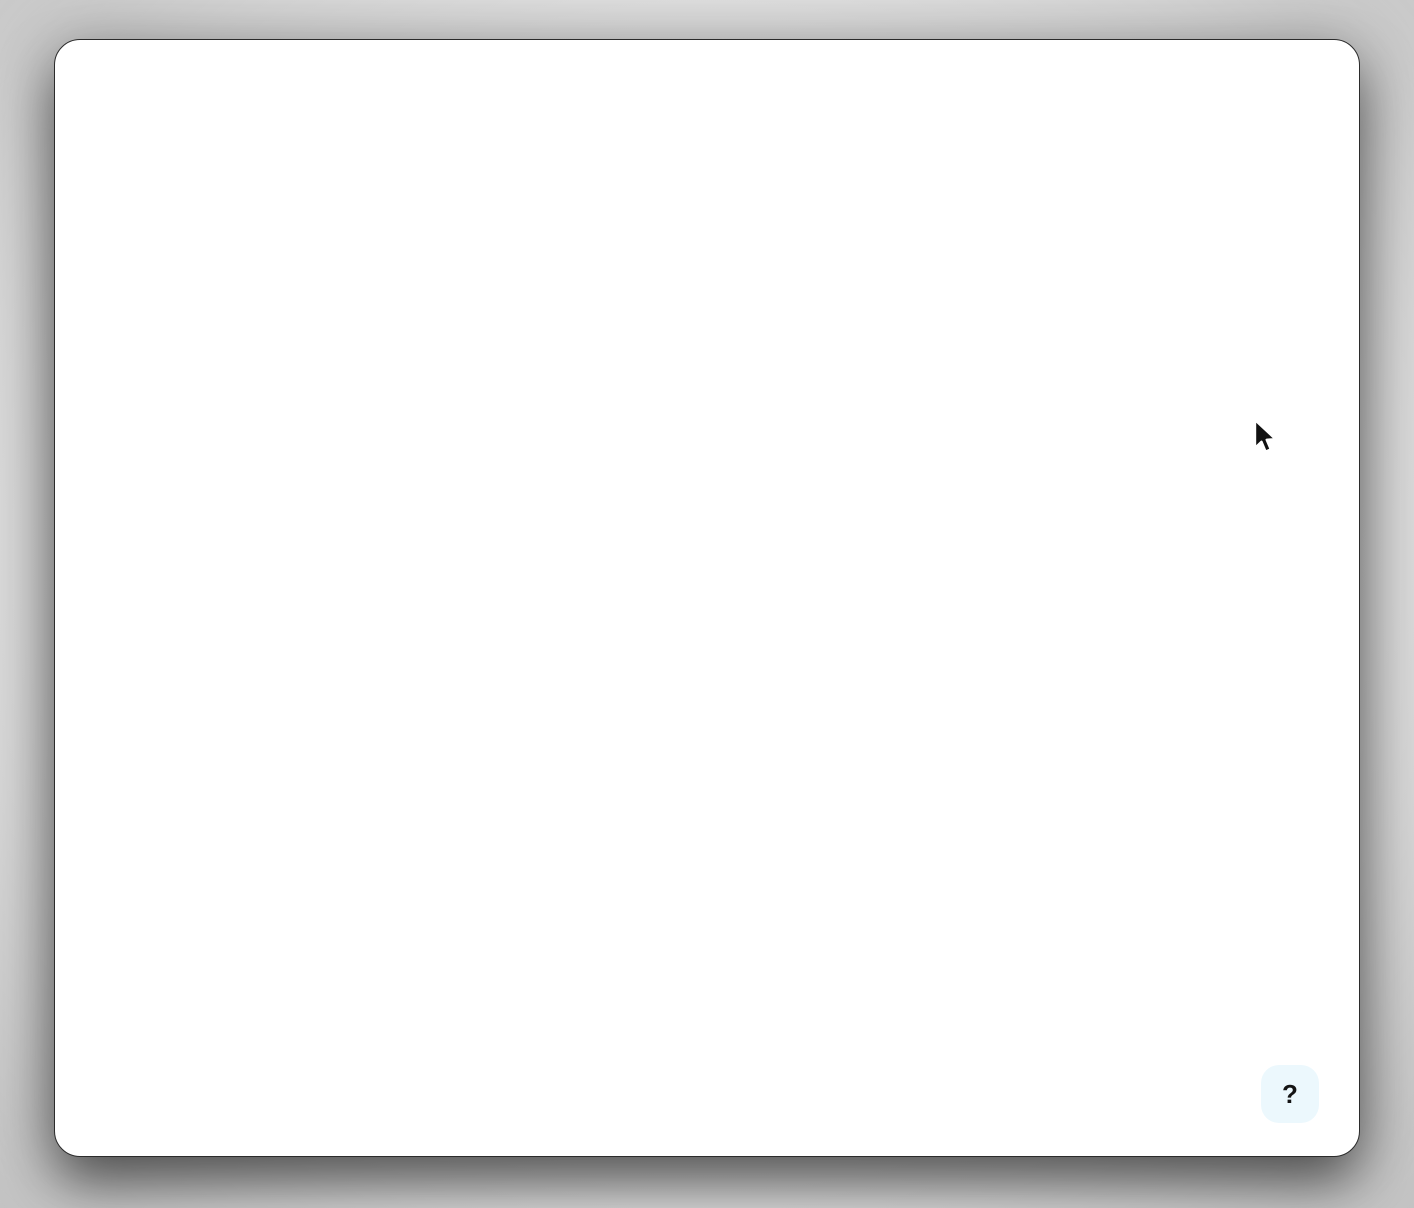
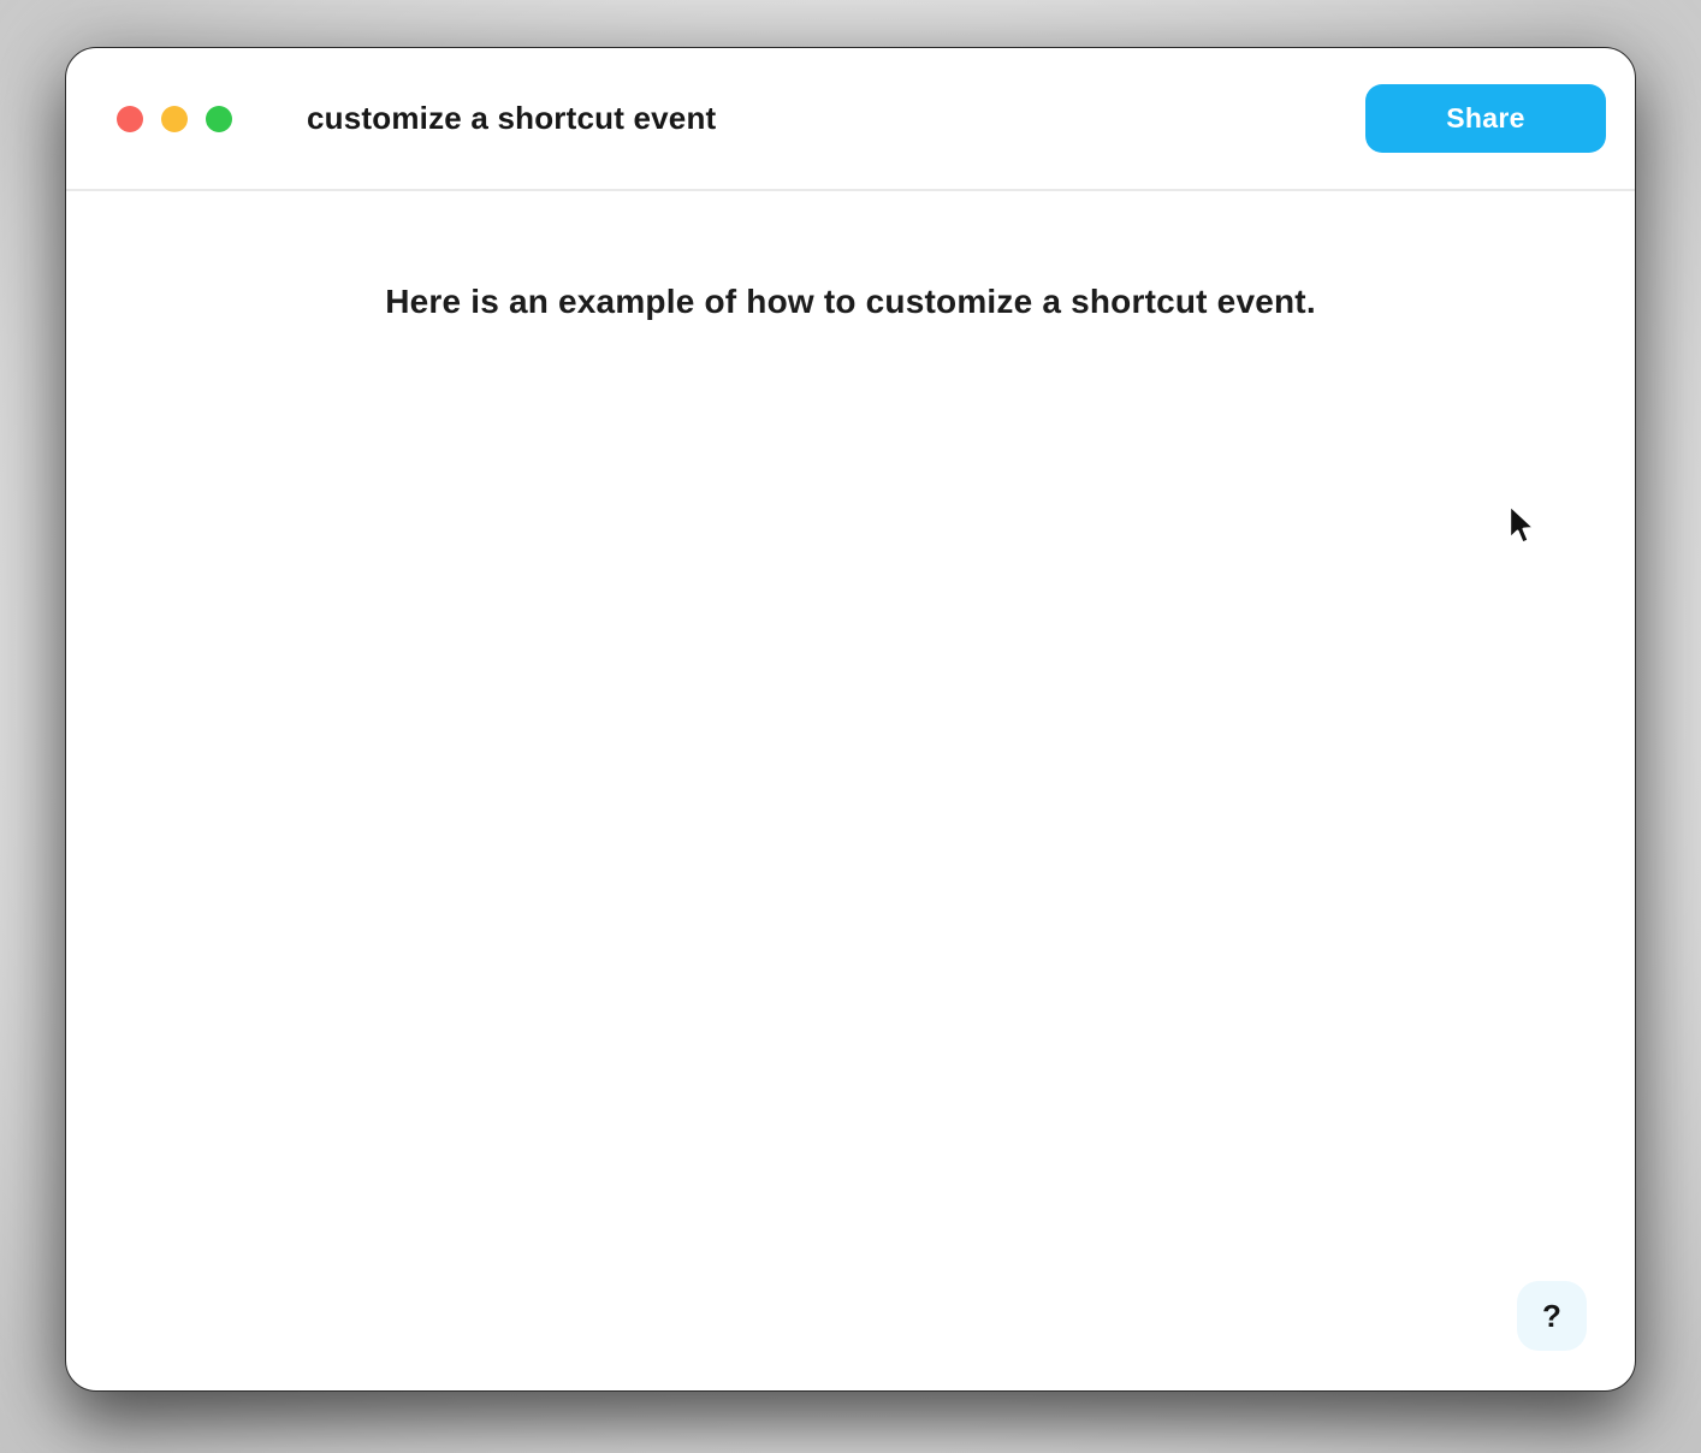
+ customize a shortcut event
+ Share
+ Here is an example of how to customize a shortcut event.
  ?
